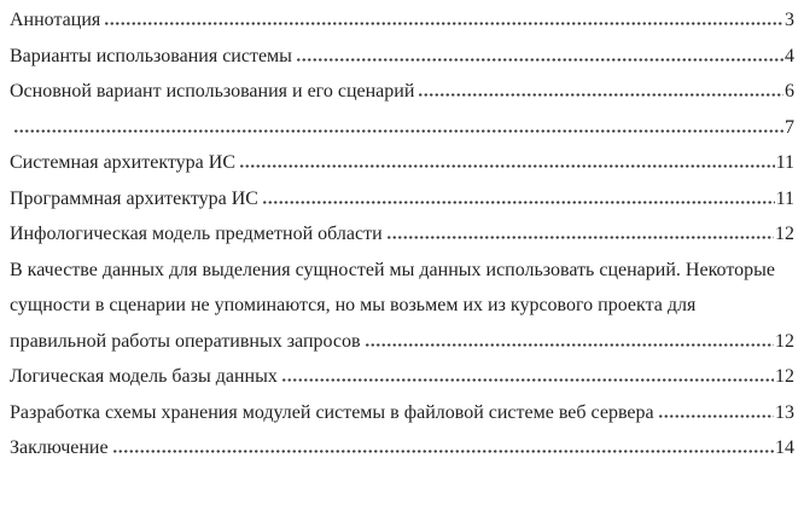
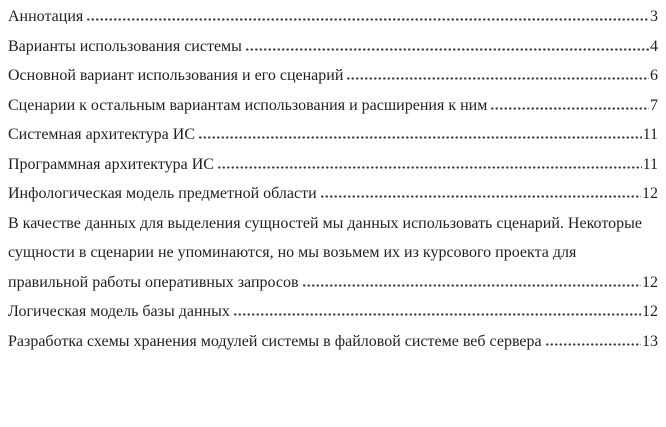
  Аннотация
  3
  Варианты использования системы
  4
  Основной вариант использования и его сценарий
  6
+ Сценарии к остальным вариантам использования и расширения к ним
  7
  Системная архитектура ИС
  11
  Программная архитектура ИС
  11
  Инфологическая модель предметной области
  12
  В качестве данных для выделения сущностей мы данных использовать сценарий. Некоторые
  сущности в сценарии не упоминаются, но мы возьмем их из курсового проекта для
  правильной работы оперативных запросов
  12
  Логическая модель базы данных
  12
  Разработка схемы хранения модулей системы в файловой системе веб сервера
  13
- Заключение
- 14
